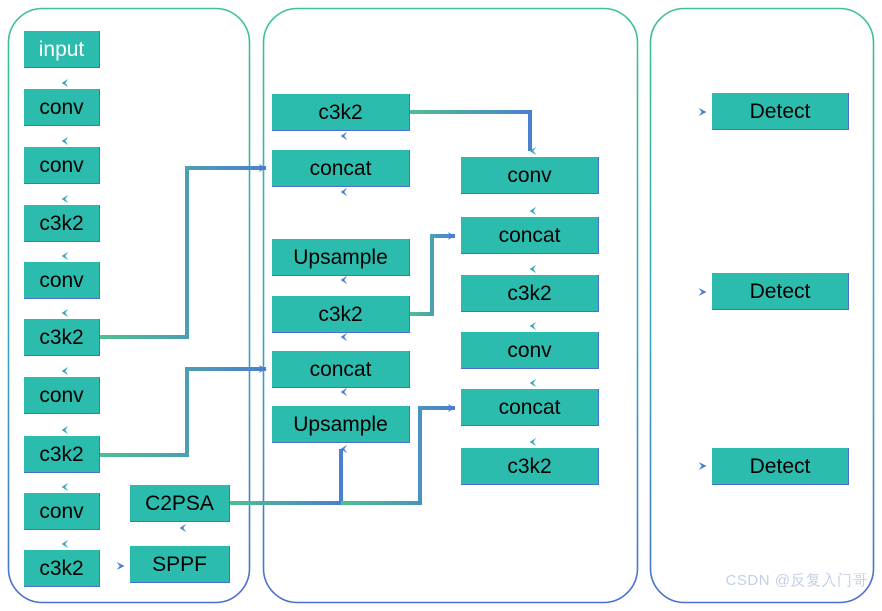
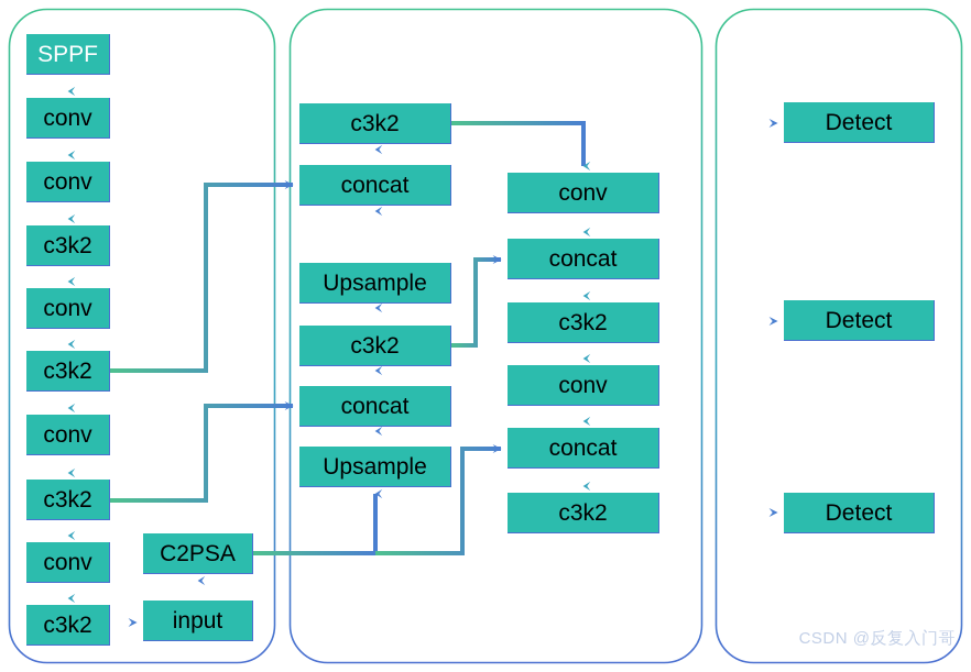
- input
+ SPPF
  conv
  conv
  c3k2
  conv
  c3k2
  conv
  c3k2
  conv
  c3k2
  C2PSA
- SPPF
+ input
  c3k2
  concat
  Upsample
  c3k2
  concat
  Upsample
  conv
  concat
  c3k2
  conv
  concat
  c3k2
  Detect
  Detect
  Detect
  CSDN @反复入门哥
